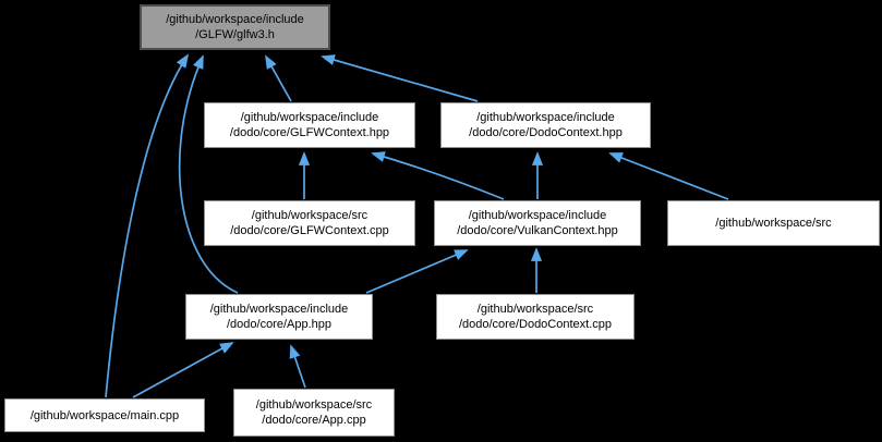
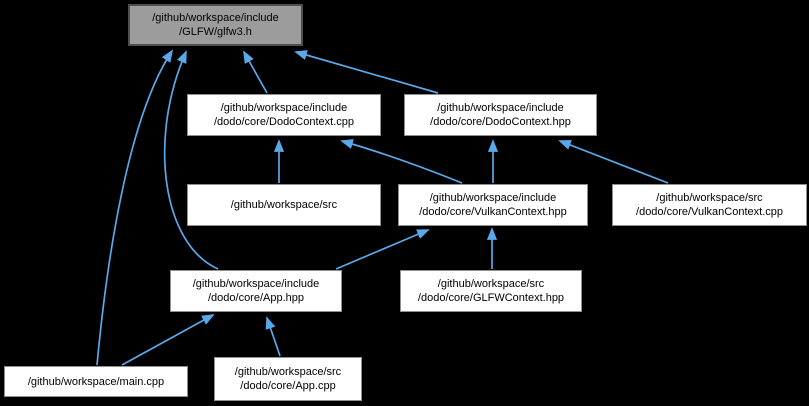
  /github/workspace/include
  /GLFW/glfw3.h
  /github/workspace/include
- /dodo/core/GLFWContext.hpp
+ /dodo/core/DodoContext.cpp
  /github/workspace/include
  /dodo/core/DodoContext.hpp
  /github/workspace/src
- /dodo/core/GLFWContext.cpp
  /github/workspace/include
  /dodo/core/VulkanContext.hpp
  /github/workspace/src
+ /dodo/core/VulkanContext.cpp
  /github/workspace/include
  /dodo/core/App.hpp
  /github/workspace/src
- /dodo/core/DodoContext.cpp
+ /dodo/core/GLFWContext.hpp
  /github/workspace/main.cpp
  /github/workspace/src
  /dodo/core/App.cpp
